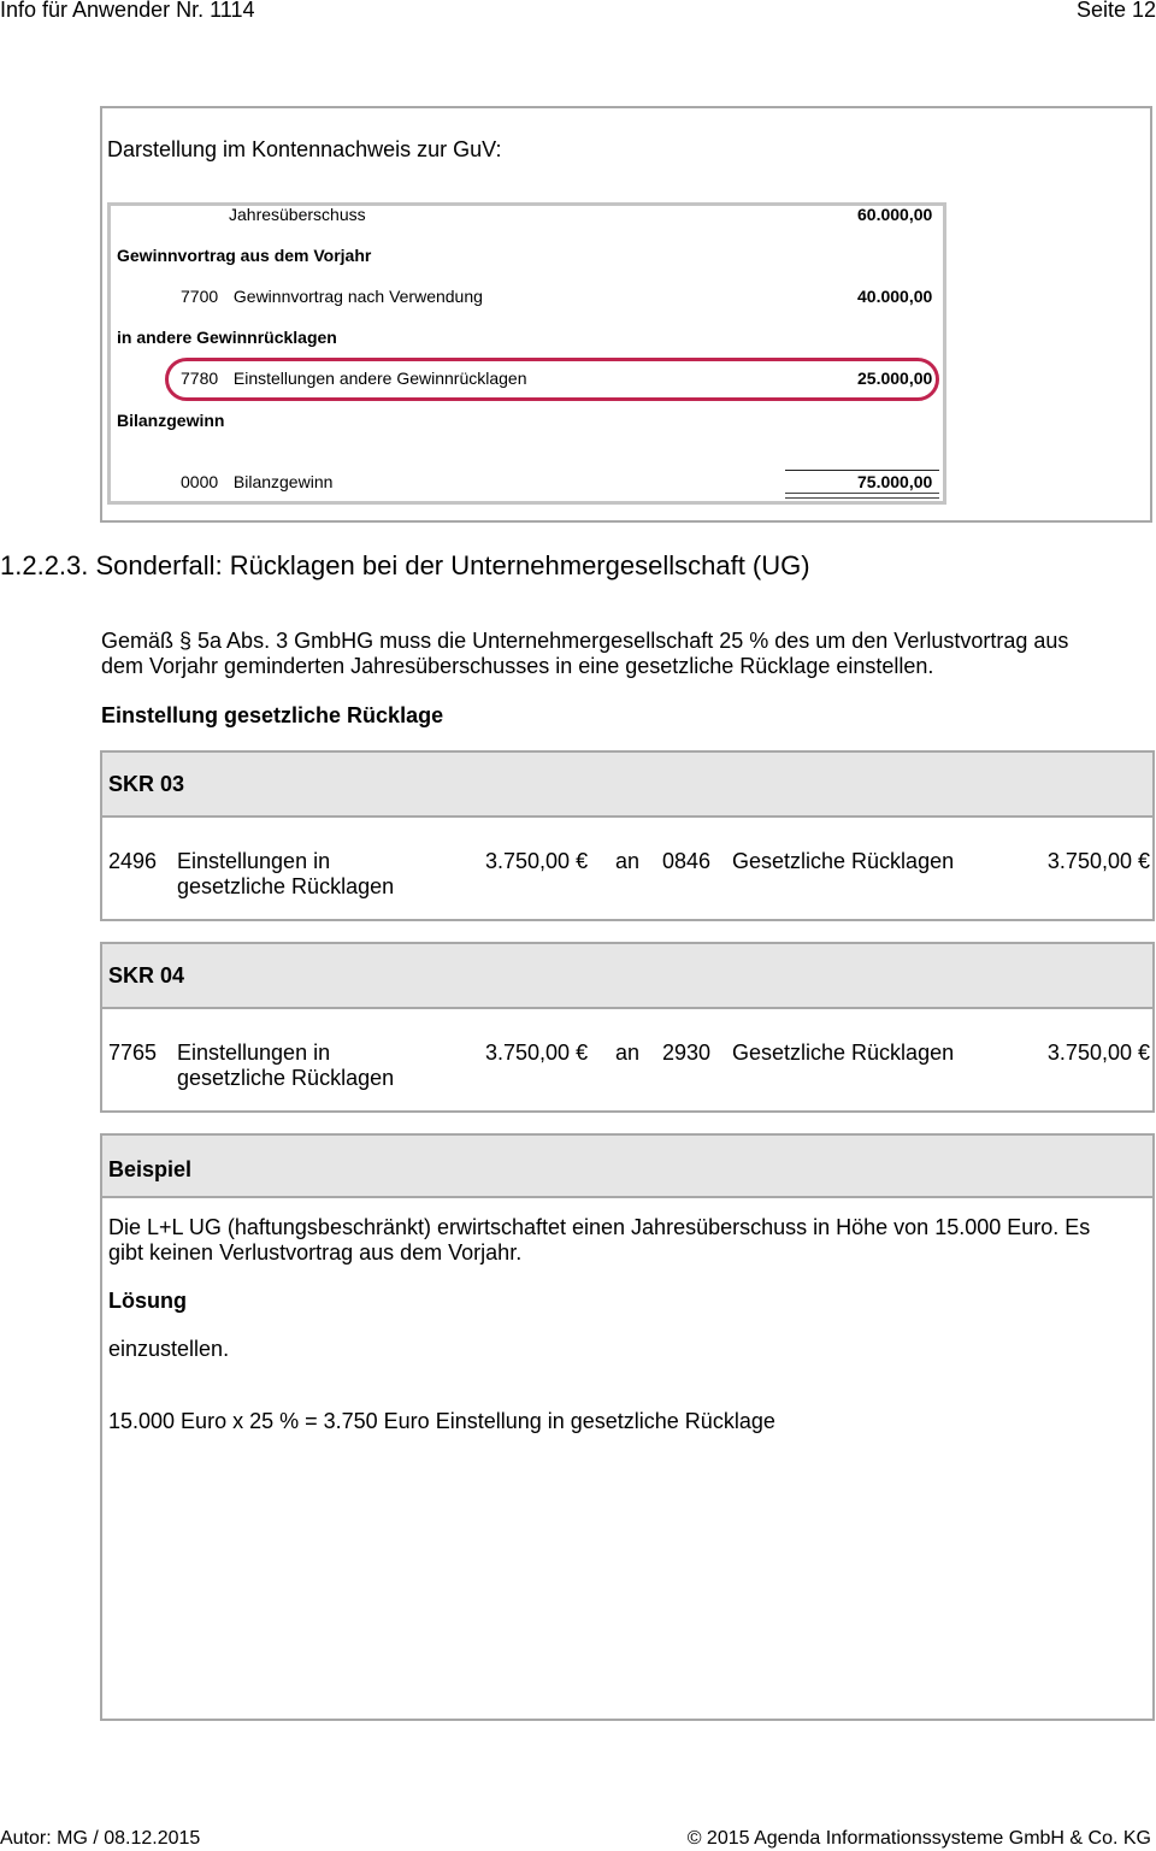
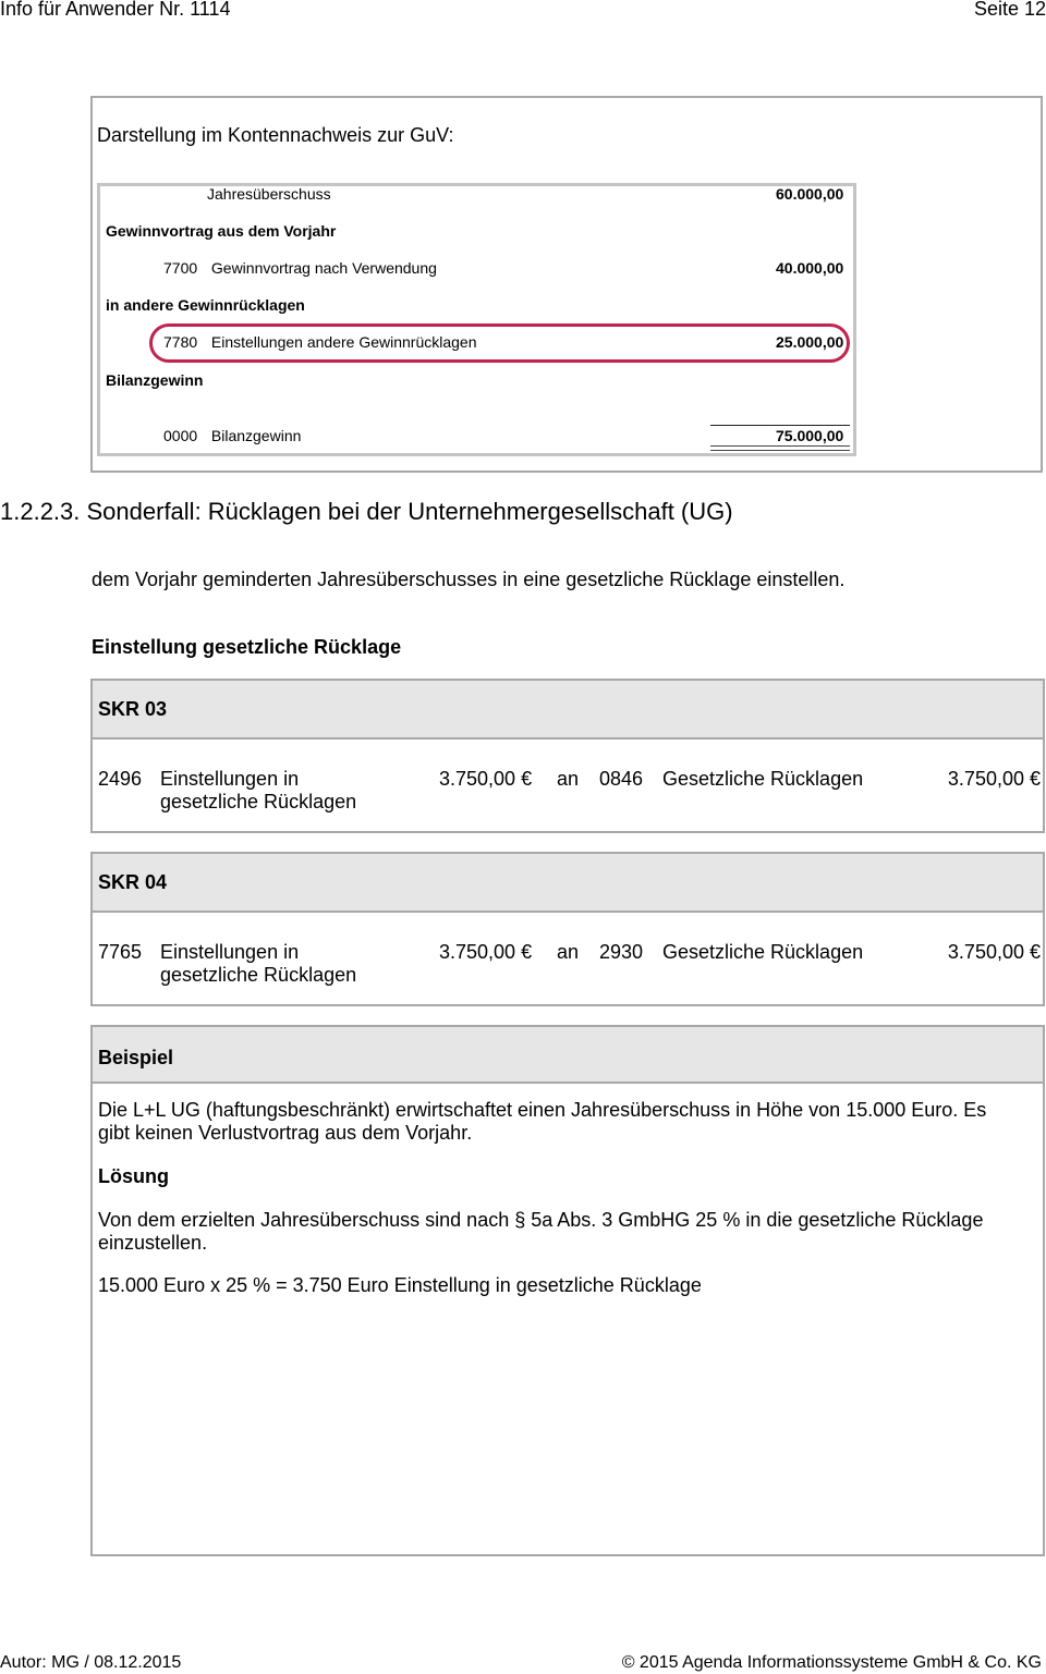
  Info für Anwender Nr. 1114
  Seite 12
  Darstellung im Kontennachweis zur GuV:
  Jahresüberschuss
  60.000,00
  Gewinnvortrag aus dem Vorjahr
  7700 Gewinnvortrag nach Verwendung
  40.000,00
  in andere Gewinnrücklagen
  7780 Einstellungen andere Gewinnrücklagen
  25.000,00
  Bilanzgewinn
  0000 Bilanzgewinn
  75.000,00
  1.2.2.3. Sonderfall: Rücklagen bei der Unternehmergesellschaft (UG)
- Gemäß § 5a Abs. 3 GmbHG muss die Unternehmergesellschaft 25 % des um den Verlustvortrag aus
  dem Vorjahr geminderten Jahresüberschusses in eine gesetzliche Rücklage einstellen.
  Einstellung gesetzliche Rücklage
  SKR 03
  2496
  Einstellungen in
  gesetzliche Rücklagen
  3.750,00 €
  an
  0846
  Gesetzliche Rücklagen
  3.750,00 €
  SKR 04
  7765
  Einstellungen in
  gesetzliche Rücklagen
  3.750,00 €
  an
  2930
  Gesetzliche Rücklagen
  3.750,00 €
  Beispiel
  Die L+L UG (haftungsbeschränkt) erwirtschaftet einen Jahresüberschuss in Höhe von 15.000 Euro. Es
  gibt keinen Verlustvortrag aus dem Vorjahr.
  Lösung
+ Von dem erzielten Jahresüberschuss sind nach § 5a Abs. 3 GmbHG 25 % in die gesetzliche Rücklage
  einzustellen.
  15.000 Euro x 25 % = 3.750 Euro Einstellung in gesetzliche Rücklage
  Autor: MG / 08.12.2015
  © 2015 Agenda Informationssysteme GmbH & Co. KG
